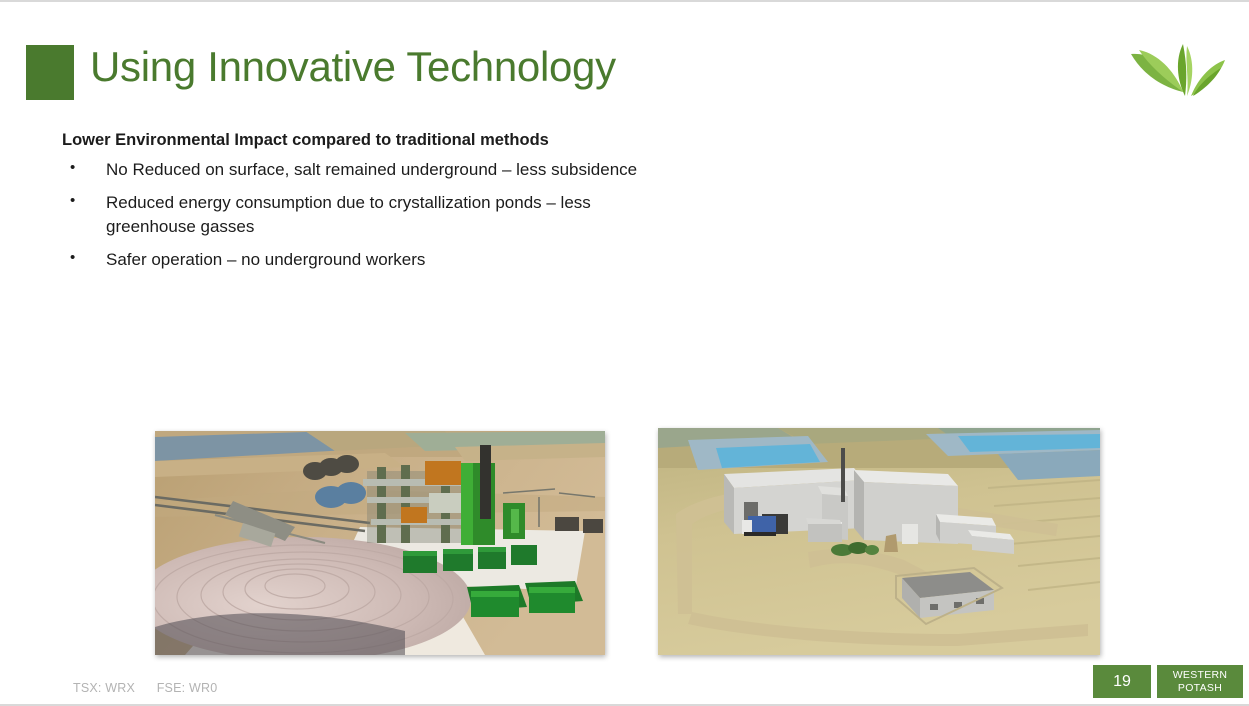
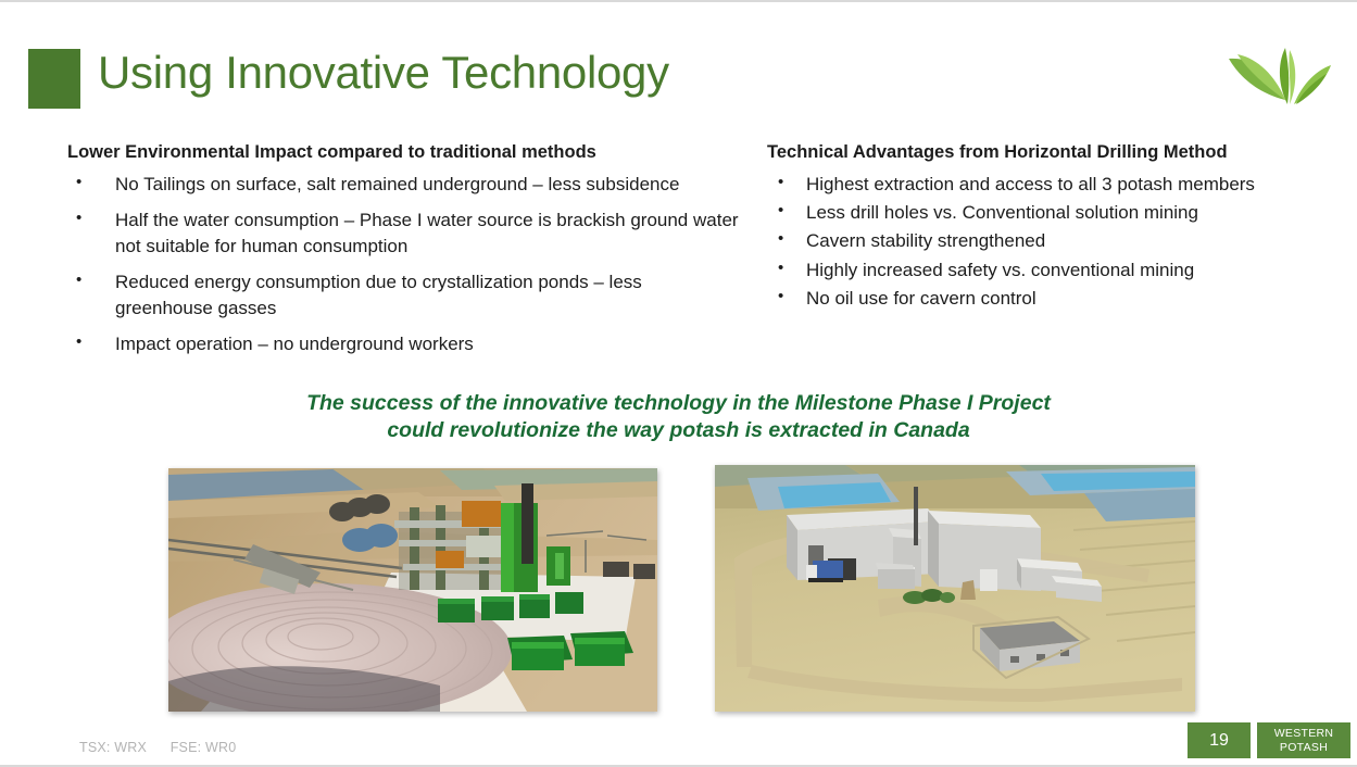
  Using Innovative Technology
  Lower Environmental Impact compared to traditional methods
- No Reduced on surface, salt remained underground – less subsidence
+ No Tailings on surface, salt remained underground – less subsidence
+ Half the water consumption – Phase I water source is brackish ground water not suitable for human consumption
  Reduced energy consumption due to crystallization ponds – less greenhouse gasses
- Safer operation – no underground workers
+ Impact operation – no underground workers
+ Technical Advantages from Horizontal Drilling Method
+ Highest extraction and access to all 3 potash members
+ Less drill holes vs. Conventional solution mining
+ Cavern stability strengthened
+ Highly increased safety vs. conventional mining
+ No oil use for cavern control
+ The success of the innovative technology in the Milestone Phase I Project
+ could revolutionize the way potash is extracted in Canada
  TSX: WRX FSE: WR0
  19
  WESTERN
  POTASH
